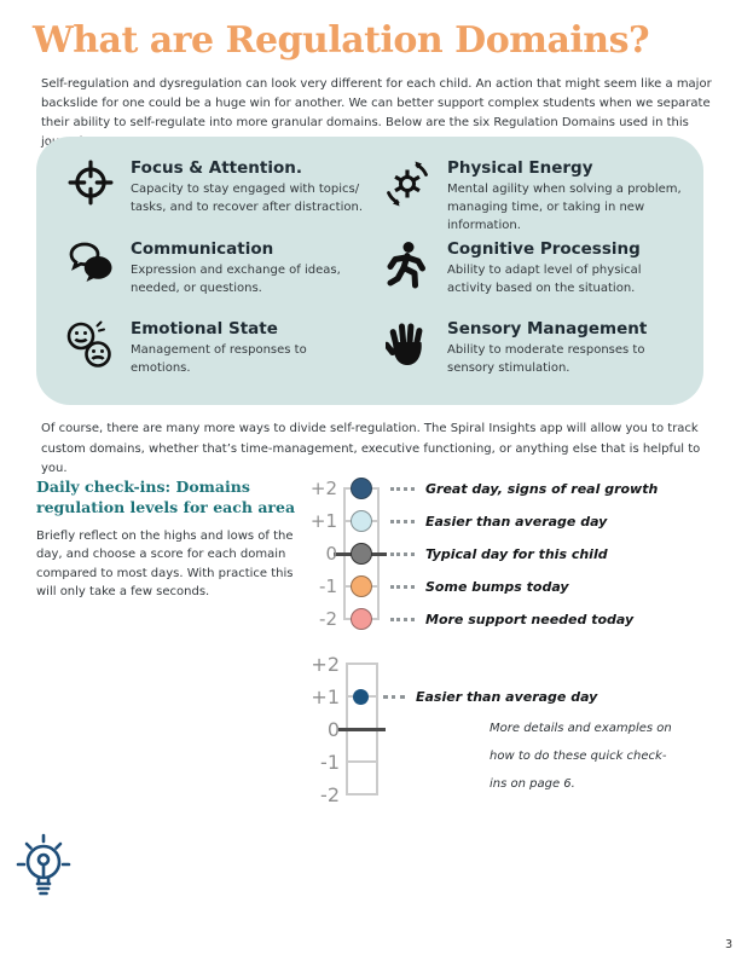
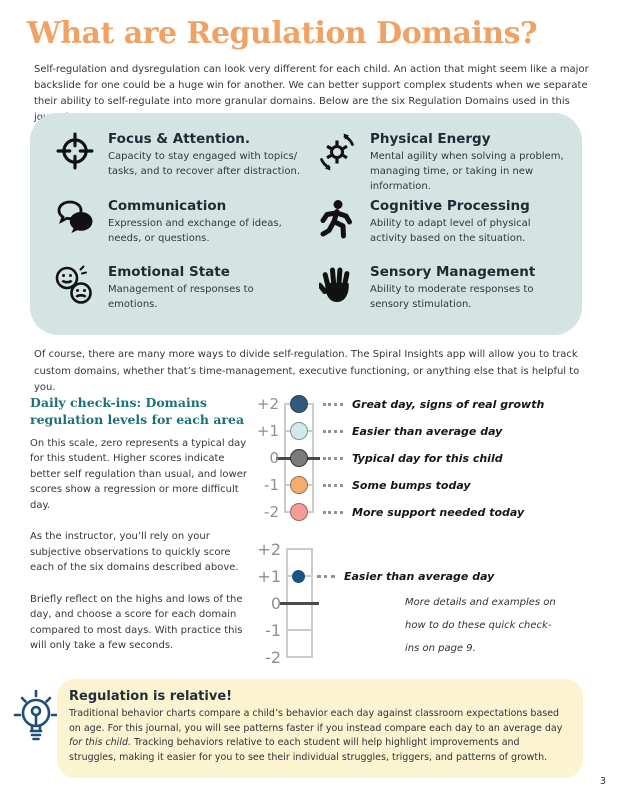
  What are Regulation Domains?
  Self-regulation and dysregulation can look very different for each child. An action that might seem like a major backslide for one could be a huge win for another. We can better support complex students when we separate their ability to self-regulate into more granular domains. Below are the six Regulation Domains used in this jo
  Focus & Attention.
  Capacity to stay engaged with topics/ tasks, and to recover after distraction.
  Physical Energy
  Mental agility when solving a problem, managing time, or taking in new information.
  Communication
- Expression and exchange of ideas, needed, or questions.
+ Expression and exchange of ideas, needs, or questions.
  Cognitive Processing
  Ability to adapt level of physical activity based on the situation.
  Emotional State
  Management of responses to emotions.
  Sensory Management
  Ability to moderate responses to sensory stimulation.
  Of course, there are many more ways to divide self-regulation. The Spiral Insights app will allow you to track custom domains, whether that’s time-management, executive functioning, or anything else that is helpful to you.
  Daily check-ins: Domains regulation levels for each area
+ On this scale, zero represents a typical day for this student. Higher scores indicate better self regulation than usual, and lower scores show a regression or more difficult day.
+ As the instructor, you’ll rely on your subjective observations to quickly score each of the six domains described above.
  Briefly reflect on the highs and lows of the day, and choose a score for each domain compared to most days. With practice this will only take a few seconds.
  +2
  Great day, signs of real growth
  +1
  Easier than average day
  0
  Typical day for this child
  -1
  Some bumps today
  -2
  More support needed today
  +2
  +1
  Easier than average day
  0
  -1
  -2
- More details and examples on how to do these quick check-ins on page 6.
+ More details and examples on how to do these quick check-ins on page 9.
+ Regulation is relative!
+ Traditional behavior charts compare a child’s behavior each day against classroom expectations based on age. For this journal, you will see patterns faster if you instead compare each day to an average day for this child. Tracking behaviors relative to each student will help highlight improvements and struggles, making it easier for you to see their individual struggles, triggers, and patterns of growth.
  3
